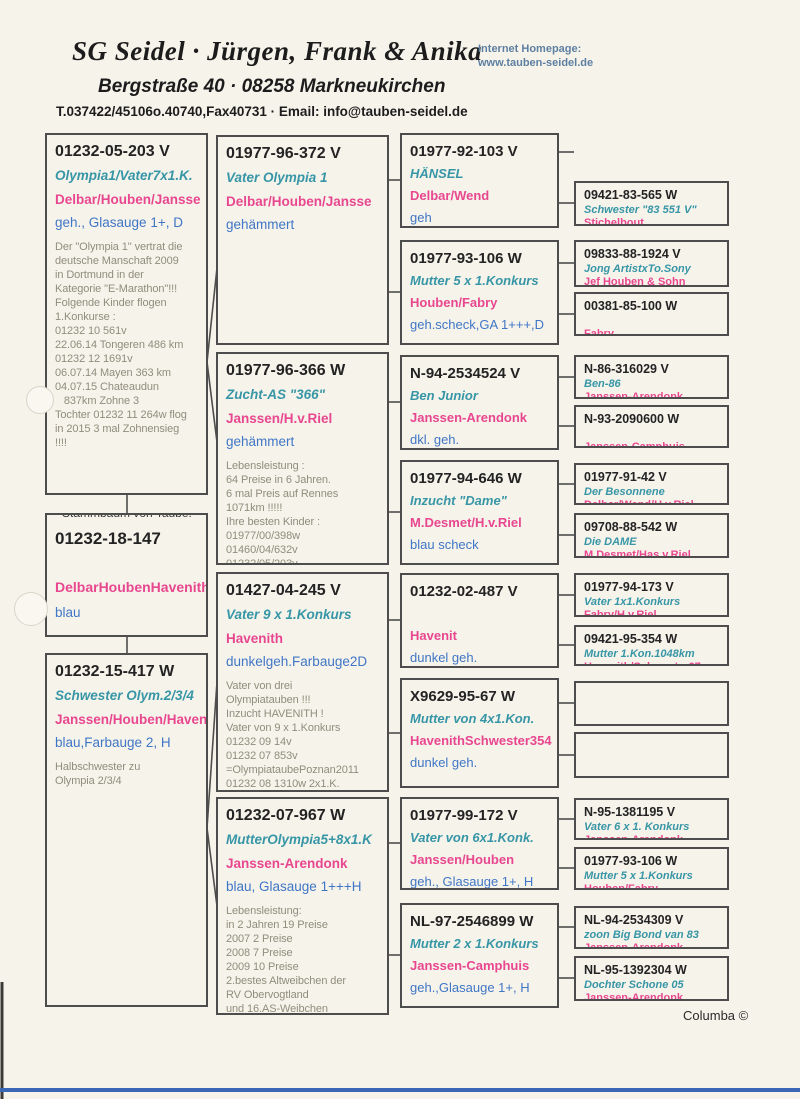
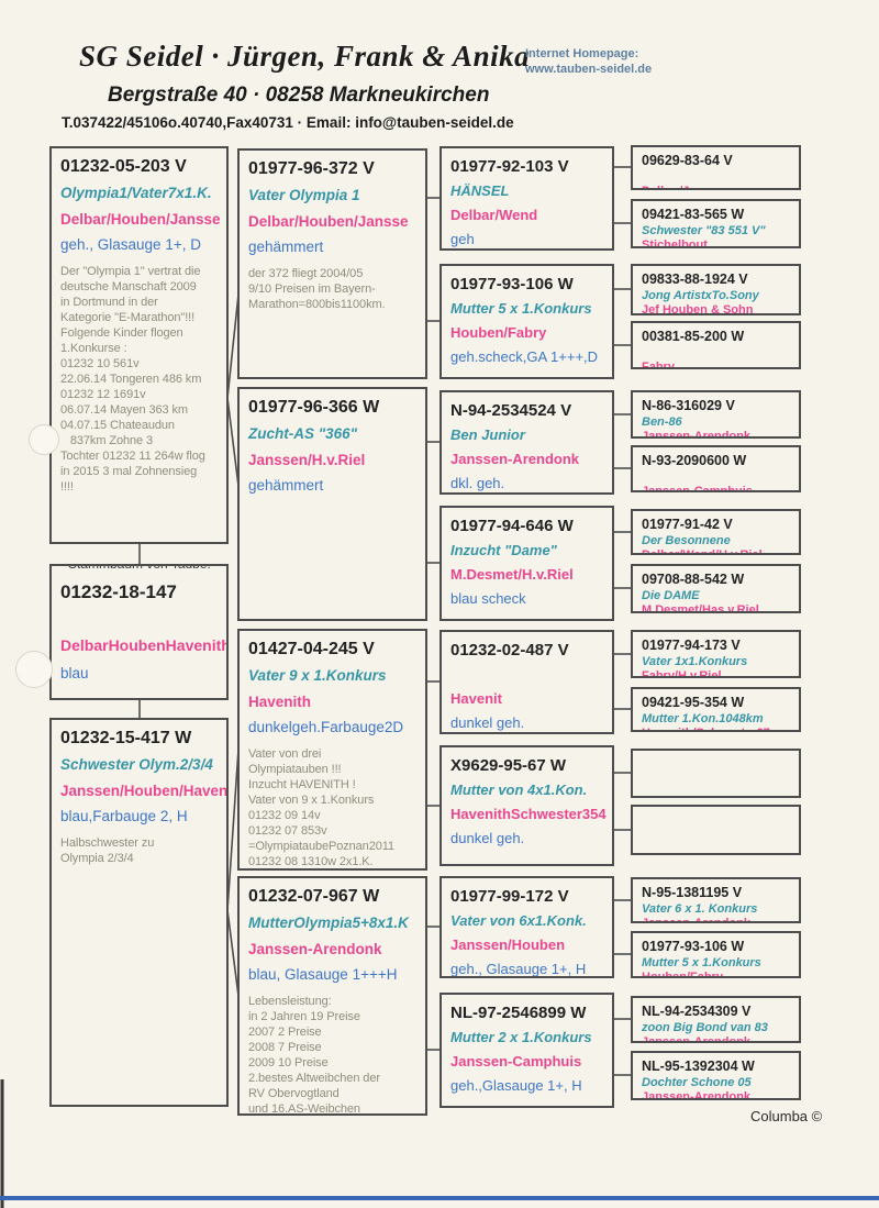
  SG Seidel · Jürgen, Frank & Anika
  Internet Homepage:
  www.tauben-seidel.de
  Bergstraße 40 · 08258 Markneukirchen
  T.037422/45106o.40740,Fax40731 · Email: info@tauben-seidel.de
  01232-05-203 V
  Olympia1/Vater7x1.K.
  Delbar/Houben/Jansse
  geh., Glasauge 1+, D
  Der "Olympia 1" vertrat die
  deutsche Manschaft 2009
  in Dortmund in der
  Kategorie "E-Marathon"!!!
  Folgende Kinder flogen
  1.Konkurse :
  01232 10 561v
  22.06.14 Tongeren 486 km
  01232 12 1691v
  06.07.14 Mayen 363 km
  04.07.15 Chateaudun
  837km Zohne 3
  Tochter 01232 11 264w flog
  in 2015 3 mal Zohnensieg
  !!!!
  01232-18-147
  DelbarHoubenHavenith
  blau
  01232-15-417 W
  Schwester Olym.2/3/4
  Janssen/Houben/Haven
  blau,Farbauge 2, H
  Halbschwester zu
  Olympia 2/3/4
  01977-96-372 V
  Vater Olympia 1
  Delbar/Houben/Jansse
  gehämmert
+ der 372 fliegt 2004/05
+ 9/10 Preisen im Bayern-
+ Marathon=800bis1100km.
  01977-96-366 W
  Zucht-AS "366"
  Janssen/H.v.Riel
  gehämmert
- Lebensleistung :
- 64 Preise in 6 Jahren.
- 6 mal Preis auf Rennes
- 1071km !!!!!
- Ihre besten Kinder :
- 01977/00/398w
- 01460/04/632v
- 01232/05/203v
  01427-04-245 V
  Vater 9 x 1.Konkurs
  Havenith
  dunkelgeh.Farbauge2D
  Vater von drei
  Olympiatauben !!!
  Inzucht HAVENITH !
  Vater von 9 x 1.Konkurs
  01232 09 14v
  01232 07 853v
  =OlympiataubePoznan2011
  01232 08 1310w 2x1.K.
  01232-07-967 W
  MutterOlympia5+8x1.K
  Janssen-Arendonk
  blau, Glasauge 1+++H
  Lebensleistung:
  in 2 Jahren 19 Preise
  2007 2 Preise
  2008 7 Preise
  2009 10 Preise
  2.bestes Altweibchen der
  RV Obervogtland
  und 16.AS-Weibchen
  01977-92-103 V
  HÄNSEL
  Delbar/Wend
  geh
  01977-93-106 W
  Mutter 5 x 1.Konkurs
  Houben/Fabry
  geh.scheck,GA 1+++,D
  N-94-2534524 V
  Ben Junior
  Janssen-Arendonk
  dkl. geh.
  01977-94-646 W
  Inzucht "Dame"
  M.Desmet/H.v.Riel
  blau scheck
  01232-02-487 V
  Havenit
  dunkel geh.
  X9629-95-67 W
  Mutter von 4x1.Kon.
  HavenithSchwester354
  dunkel geh.
  01977-99-172 V
  Vater von 6x1.Konk.
  Janssen/Houben
  geh., Glasauge 1+, H
  NL-97-2546899 W
  Mutter 2 x 1.Konkurs
  Janssen-Camphuis
  geh.,Glasauge 1+, H
+ 09629-83-64 V
  09421-83-565 W
  Schwester "83 551 V"
  Stichelbout
  09833-88-1924 V
  Jong ArtistxTo.Sony
  Jef Houben & Sohn
- 00381-85-100 W
+ 00381-85-200 W
  Fabry
  N-86-316029 V
  Ben-86
  Janssen-Arendonk
  N-93-2090600 W
  Janssen-Camphuis
  01977-91-42 V
  Der Besonnene
  09708-88-542 W
  Die DAME
  M.Desmet/Has v.Riel
  01977-94-173 V
  Vater 1x1.Konkurs
  Fabry/H.v.Riel
  09421-95-354 W
  Mutter 1.Kon.1048km
  N-95-1381195 V
  Vater 6 x 1. Konkurs
  01977-93-106 W
  Mutter 5 x 1.Konkurs
  Houben/Fabry
  NL-94-2534309 V
  zoon Big Bond van 83
  Janssen-Arendonk
  NL-95-1392304 W
  Dochter Schone 05
  Janssen-Arendonk
  Columba ©
